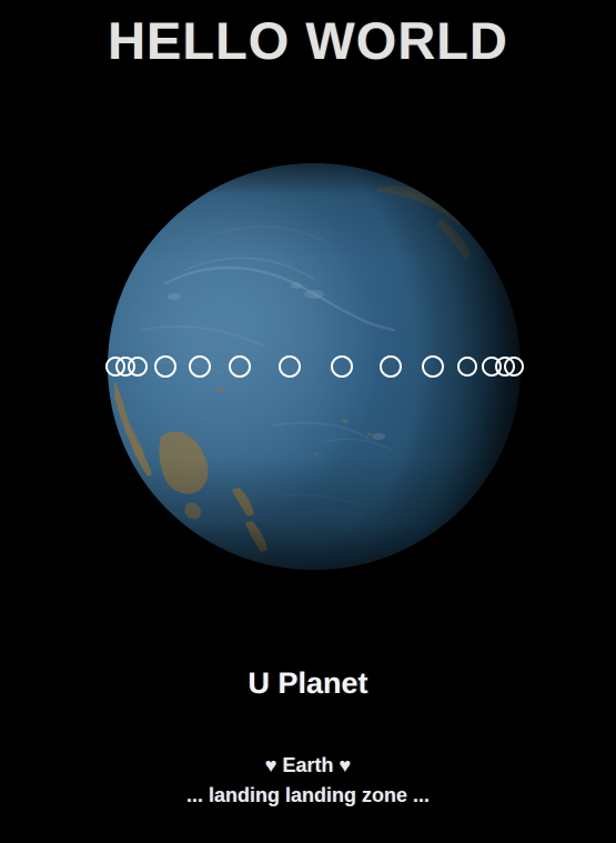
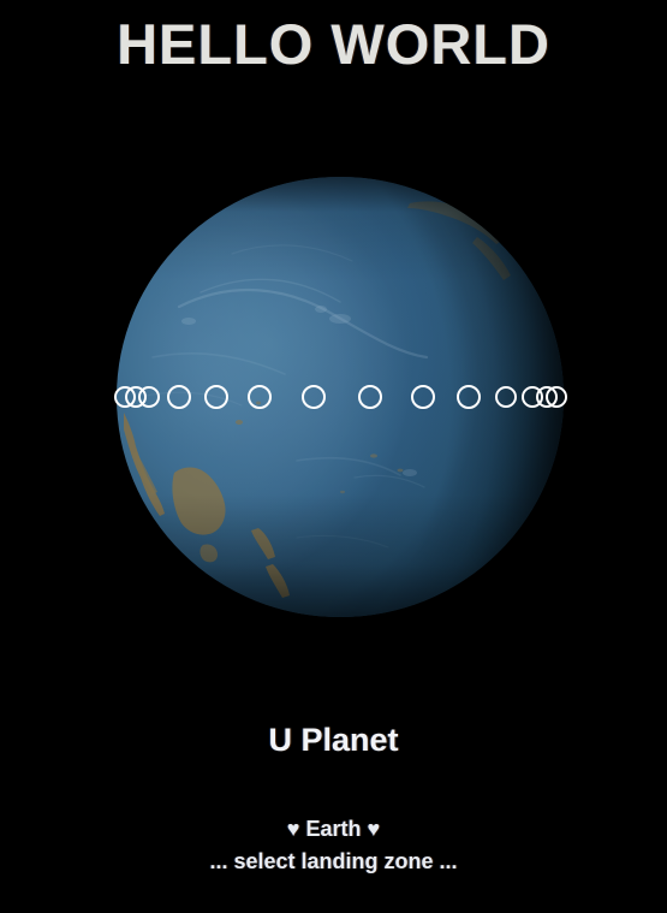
  HELLO WORLD
  U Planet
  ♥ Earth ♥
- ... landing landing zone ...
+ ... select landing zone ...
